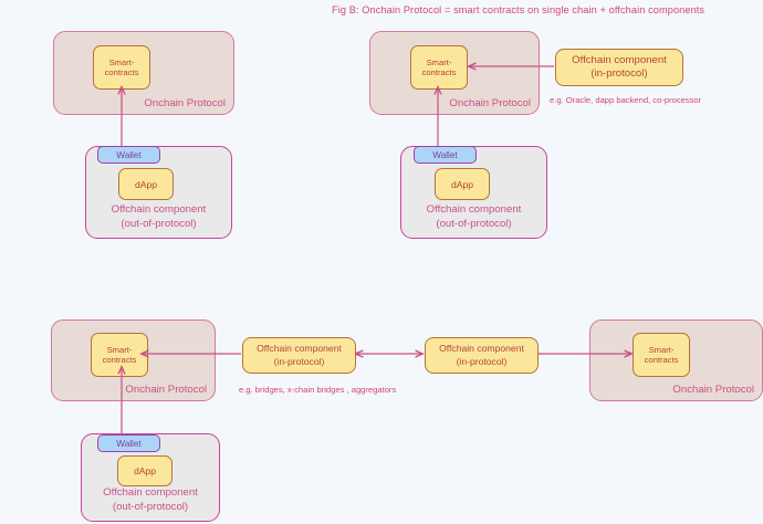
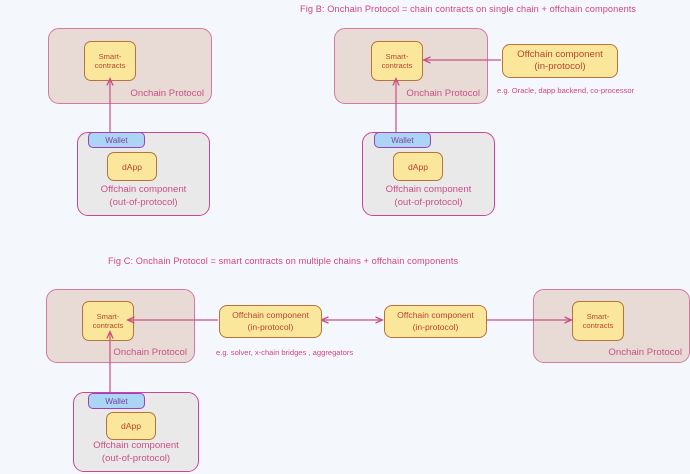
  Onchain Protocol
  Smart-
  contracts
  Offchain component
  (out-of-protocol)
  Wallet
  dApp
- Fig B: Onchain Protocol = smart contracts on single chain + offchain components
+ Fig B: Onchain Protocol = chain contracts on single chain + offchain components
  Onchain Protocol
  Smart-
  contracts
  Offchain component
  (in-protocol)
  e.g. Oracle, dapp backend, co-processor
  Offchain component
  (out-of-protocol)
  Wallet
  dApp
+ Fig C: Onchain Protocol = smart contracts on multiple chains + offchain components
  Onchain Protocol
  Smart-
  contracts
  Offchain component
  (in-protocol)
- e.g. bridges, x-chain bridges , aggregators
+ e.g. solver, x-chain bridges , aggregators
  Offchain component
  (in-protocol)
  Onchain Protocol
  Smart-
  contracts
  Offchain component
  (out-of-protocol)
  Wallet
  dApp
